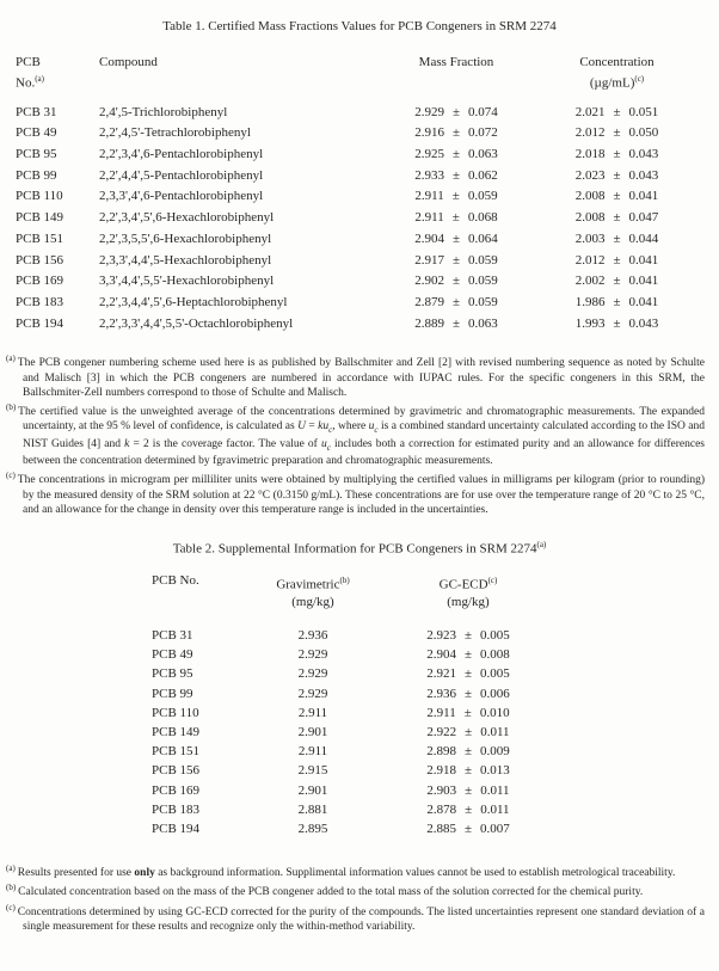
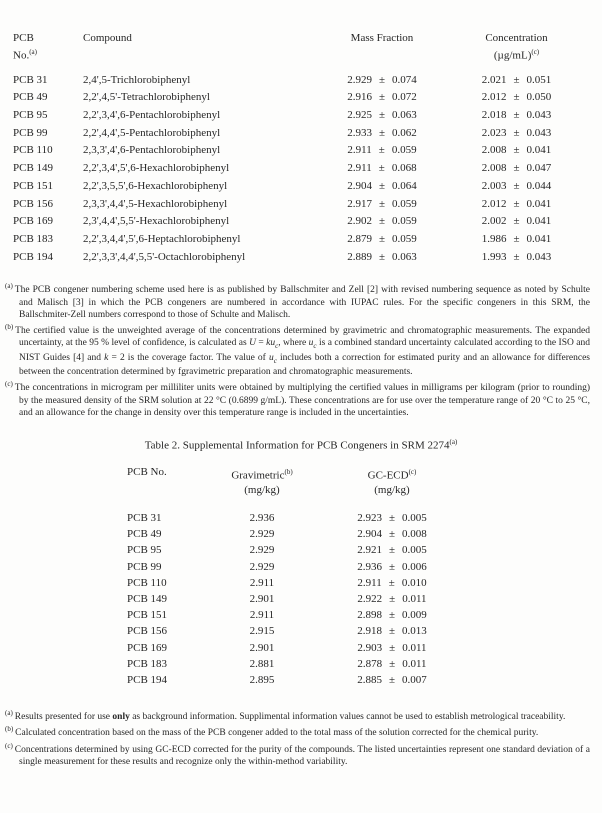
- Table 1. Certified Mass Fractions Values for PCB Congeners in SRM 2274
  PCB
  No.(a)
  Compound
  Mass Fraction
  Concentration
  (µg/mL)(c)
  PCB 31
  2,4',5-Trichlorobiphenyl
  2.929 ± 0.074
  2.021 ± 0.051
  PCB 49
  2,2',4,5'-Tetrachlorobiphenyl
  2.916 ± 0.072
  2.012 ± 0.050
  PCB 95
  2,2',3,4',6-Pentachlorobiphenyl
  2.925 ± 0.063
  2.018 ± 0.043
  PCB 99
  2,2',4,4',5-Pentachlorobiphenyl
  2.933 ± 0.062
  2.023 ± 0.043
  PCB 110
  2,3,3',4',6-Pentachlorobiphenyl
  2.911 ± 0.059
  2.008 ± 0.041
  PCB 149
  2,2',3,4',5',6-Hexachlorobiphenyl
  2.911 ± 0.068
  2.008 ± 0.047
  PCB 151
  2,2',3,5,5',6-Hexachlorobiphenyl
  2.904 ± 0.064
  2.003 ± 0.044
  PCB 156
  2,3,3',4,4',5-Hexachlorobiphenyl
  2.917 ± 0.059
  2.012 ± 0.041
  PCB 169
- 3,3',4,4',5,5'-Hexachlorobiphenyl
+ 2,3',4,4',5,5'-Hexachlorobiphenyl
  2.902 ± 0.059
  2.002 ± 0.041
  PCB 183
  2,2',3,4,4',5',6-Heptachlorobiphenyl
  2.879 ± 0.059
  1.986 ± 0.041
  PCB 194
  2,2',3,3',4,4',5,5'-Octachlorobiphenyl
  2.889 ± 0.063
  1.993 ± 0.043
  (a)The PCB congener numbering scheme used here is as published by Ballschmiter and Zell [2] with revised numbering sequence as noted by Schulte and Malisch [3] in which the PCB congeners are numbered in accordance with IUPAC rules. For the specific congeners in this SRM, the Ballschmiter-Zell numbers correspond to those of Schulte and Malisch.
  (b)The certified value is the unweighted average of the concentrations determined by gravimetric and chromatographic measurements. The expanded uncertainty, at the 95 % level of confidence, is calculated as U = kuc, where uc is a combined standard uncertainty calculated according to the ISO and NIST Guides [4] and k = 2 is the coverage factor. The value of uc includes both a correction for estimated purity and an allowance for differences between the concentration determined by fgravimetric preparation and chromatographic measurements.
- (c)The concentrations in microgram per milliliter units were obtained by multiplying the certified values in milligrams per kilogram (prior to rounding) by the measured density of the SRM solution at 22 °C (0.3150 g/mL). These concentrations are for use over the temperature range of 20 °C to 25 °C, and an allowance for the change in density over this temperature range is included in the uncertainties.
+ (c)The concentrations in microgram per milliliter units were obtained by multiplying the certified values in milligrams per kilogram (prior to rounding) by the measured density of the SRM solution at 22 °C (0.6899 g/mL). These concentrations are for use over the temperature range of 20 °C to 25 °C, and an allowance for the change in density over this temperature range is included in the uncertainties.
  Table 2. Supplemental Information for PCB Congeners in SRM 2274(a)
  PCB No.
  Gravimetric(b)
  (mg/kg)
  GC-ECD(c)
  (mg/kg)
  PCB 31
  2.936
  2.923 ± 0.005
  PCB 49
  2.929
  2.904 ± 0.008
  PCB 95
  2.929
  2.921 ± 0.005
  PCB 99
  2.929
  2.936 ± 0.006
  PCB 110
  2.911
  2.911 ± 0.010
  PCB 149
  2.901
  2.922 ± 0.011
  PCB 151
  2.911
  2.898 ± 0.009
  PCB 156
  2.915
  2.918 ± 0.013
  PCB 169
  2.901
  2.903 ± 0.011
  PCB 183
  2.881
  2.878 ± 0.011
  PCB 194
  2.895
  2.885 ± 0.007
  (a)Results presented for use only as background information. Supplimental information values cannot be used to establish metrological traceability.
  (b)Calculated concentration based on the mass of the PCB congener added to the total mass of the solution corrected for the chemical purity.
  (c)Concentrations determined by using GC-ECD corrected for the purity of the compounds. The listed uncertainties represent one standard deviation of a single measurement for these results and recognize only the within-method variability.
